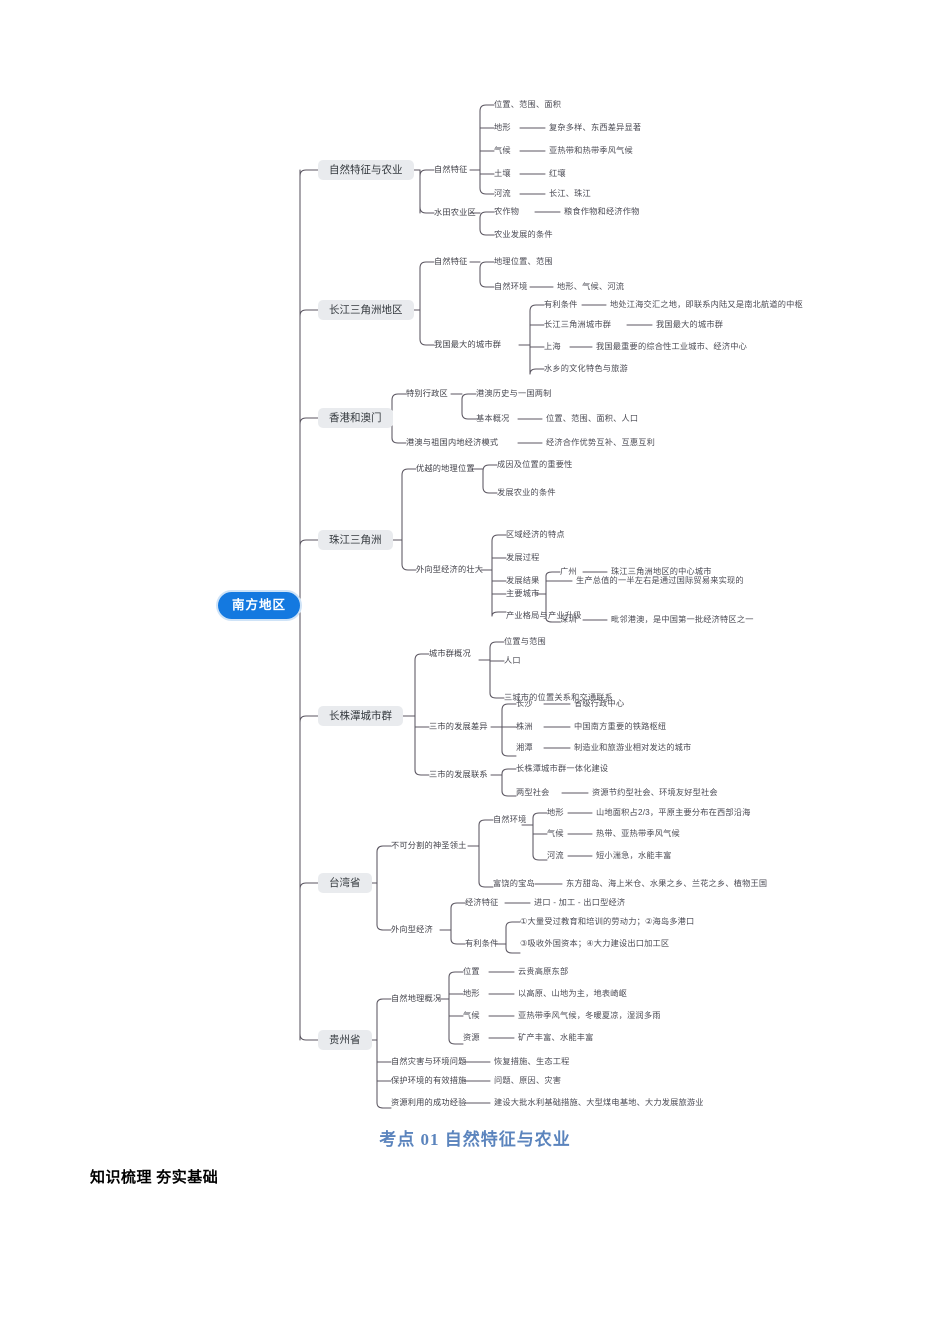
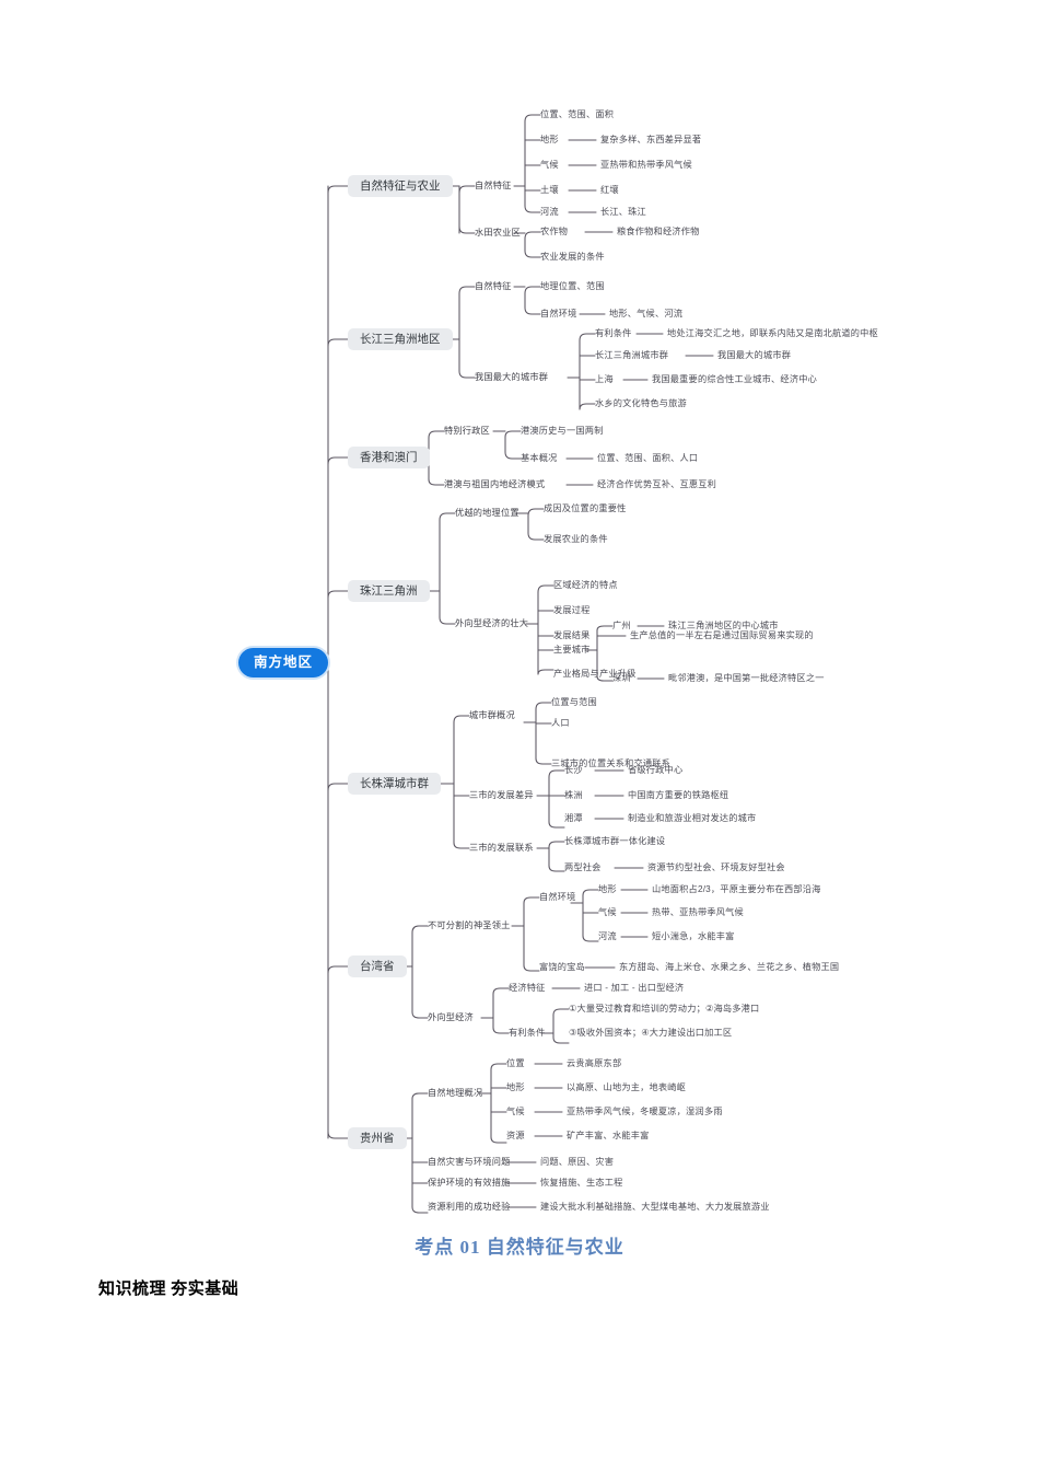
  南方地区
  自然特征与农业
  长江三角洲地区
  香港和澳门
  珠江三角洲
  长株潭城市群
  台湾省
  贵州省
  自然特征
  水田农业区
  位置、范围、面积
  地形
  复杂多样、东西差异显著
  气候
  亚热带和热带季风气候
  土壤
  红壤
  河流
  长江、珠江
  农作物
  粮食作物和经济作物
  农业发展的条件
  自然特征
  我国最大的城市群
  地理位置、范围
  自然环境
  地形、气候、河流
  有利条件
  地处江海交汇之地，即联系内陆又是南北航道的中枢
  长江三角洲城市群
  我国最大的城市群
  上海
  我国最重要的综合性工业城市、经济中心
  水乡的文化特色与旅游
  特别行政区
  港澳与祖国内地经济模式
  经济合作优势互补、互惠互利
  港澳历史与一国两制
  基本概况
  位置、范围、面积、人口
  优越的地理位置
  外向型经济的壮大
  成因及位置的重要性
  发展农业的条件
  区域经济的特点
  发展过程
  发展结果
  生产总值的一半左右是通过国际贸易来实现的
  主要城市
  产业格局与产业升级
  广州
  珠江三角洲地区的中心城市
  深圳
  毗邻港澳，是中国第一批经济特区之一
  城市群概况
  三市的发展差异
  三市的发展联系
  位置与范围
  人口
  三城市的位置关系和交通联系
  长沙
  省级行政中心
  株洲
  中国南方重要的铁路枢纽
  湘潭
  制造业和旅游业相对发达的城市
  长株潭城市群一体化建设
  两型社会
  资源节约型社会、环境友好型社会
  不可分割的神圣领土
  外向型经济
  自然环境
  富饶的宝岛
  东方甜岛、海上米仓、水果之乡、兰花之乡、植物王国
  地形
  山地面积占2/3，平原主要分布在西部沿海
  气候
  热带、亚热带季风气候
  河流
  短小湍急，水能丰富
  经济特征
  进口 - 加工 - 出口型经济
  有利条件
  ①大量受过教育和培训的劳动力；②海岛多港口
  ③吸收外国资本；④大力建设出口加工区
  自然地理概况
  自然灾害与环境问题
- 恢复措施、生态工程
+ 问题、原因、灾害
  保护环境的有效措施
- 问题、原因、灾害
+ 恢复措施、生态工程
  资源利用的成功经验
  建设大批水利基础措施、大型煤电基地、大力发展旅游业
  位置
  云贵高原东部
  地形
  以高原、山地为主，地表崎岖
  气候
  亚热带季风气候，冬暖夏凉，湿润多雨
  资源
  矿产丰富、水能丰富
  考点 01 自然特征与农业
  知识梳理 夯实基础
